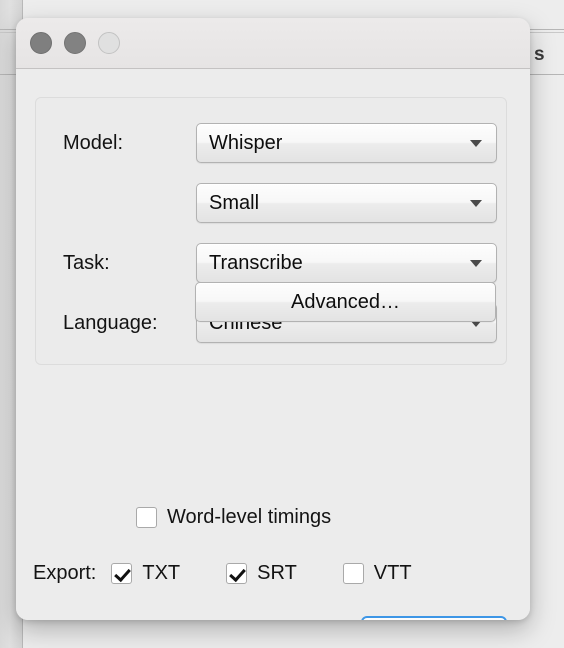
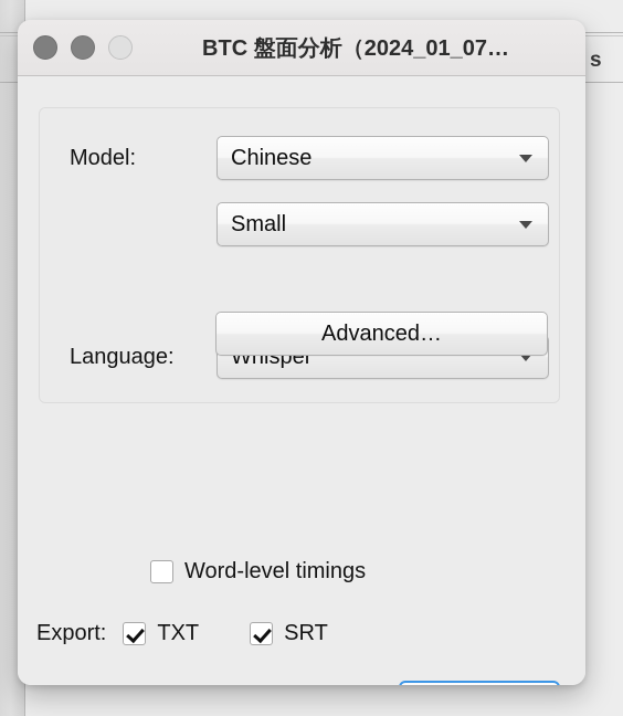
  s
+ BTC 盤面分析（2024_01_07…
  Model:
- Whisper
+ Chinese
  Small
- Task:
- Transcribe
  Language:
- Chinese
+ Whisper
  Advanced…
  Word-level timings
  Export:
  TXT
  SRT
- VTT
